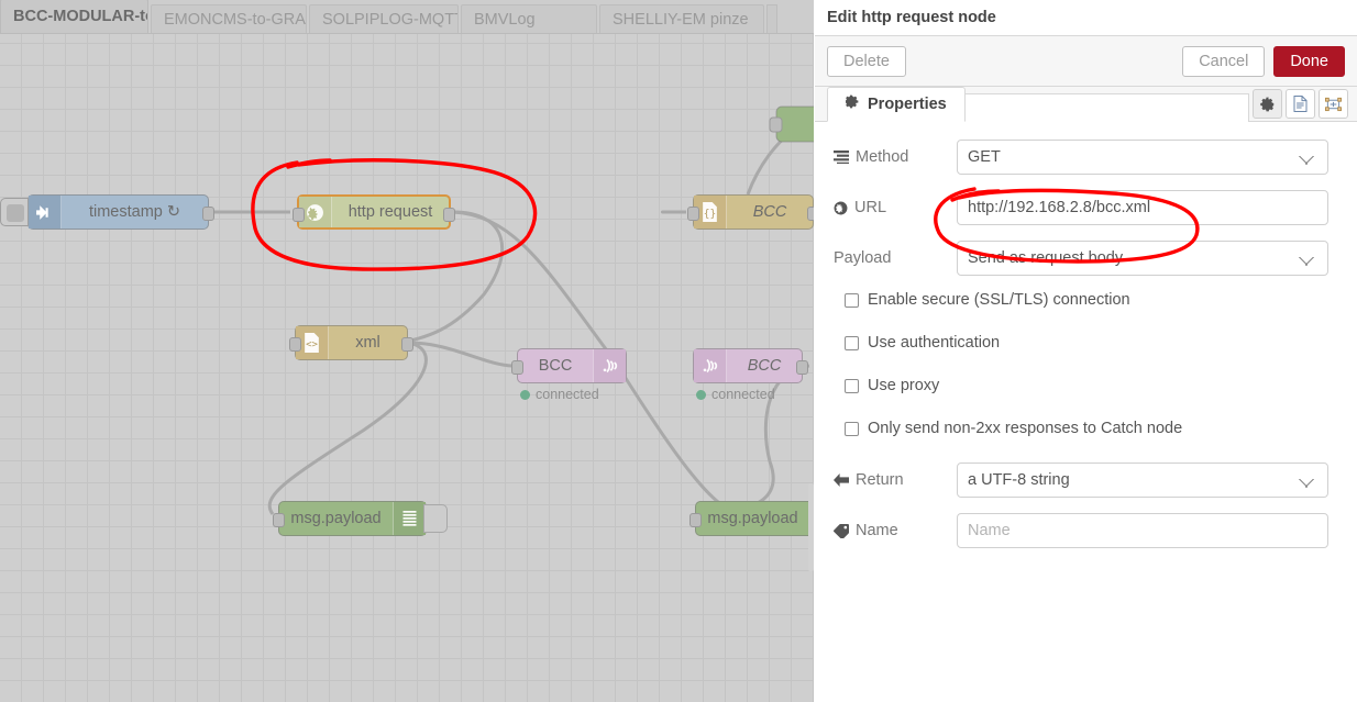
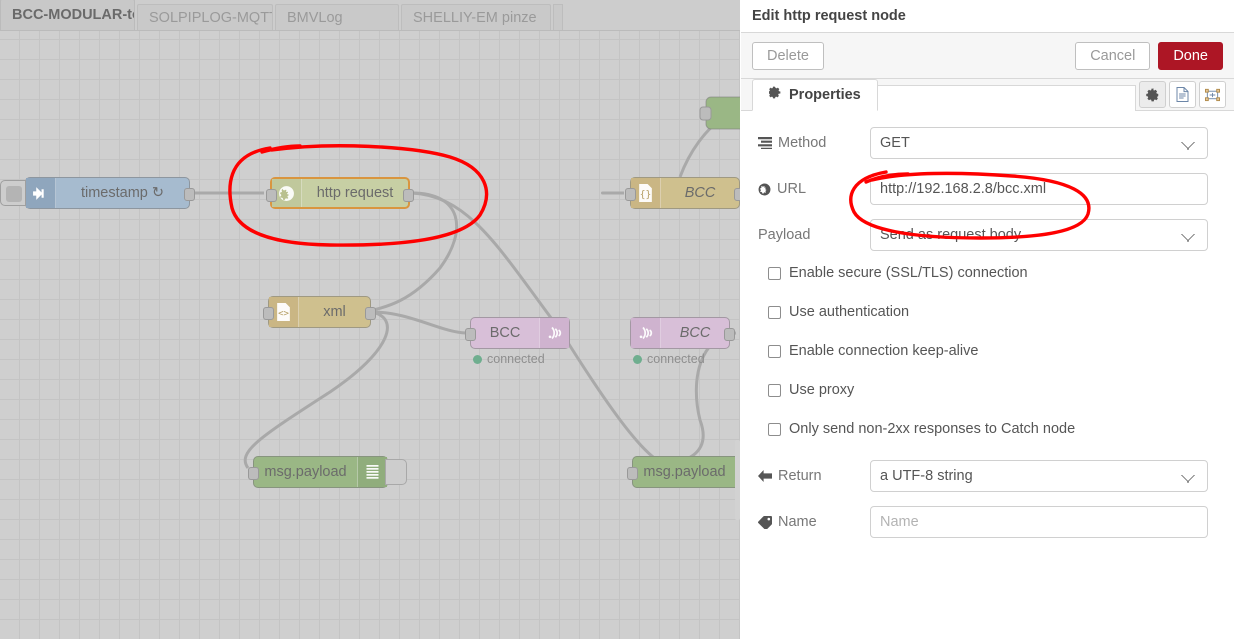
  timestamp ↻
  http request
  {}
  BCC
  <>
  xml
  BCC
  connected
  BCC
  connected
  msg.payload
  msg.payload
  BCC-MODULAR-t
- EMONCMS-to-GRA
  SOLPIPLOG-MQT
  BMVLog
  SHELLIY-EM pinze
  Edit http request node
  Delete
  Cancel
  Done
  Properties
  Method
  GET
  URL
  http://192.168.2.8/bcc.xml
  Payload
  Sen request body
  Enable secure (SSL/TLS) connection
  Use authentication
+ Enable connection keep-alive
  Use proxy
  Only send non-2xx responses to Catch node
  Return
  a UTF-8 string
  Name
  Name
